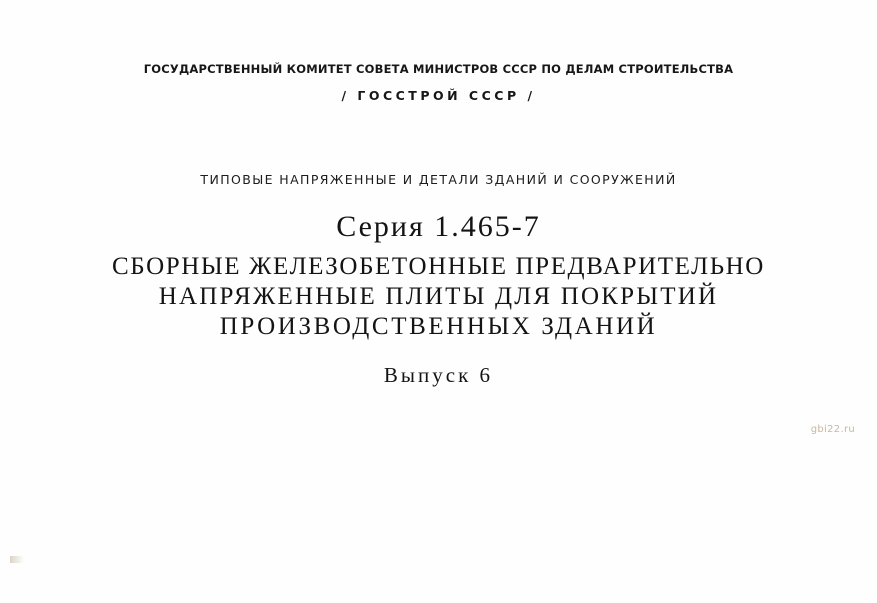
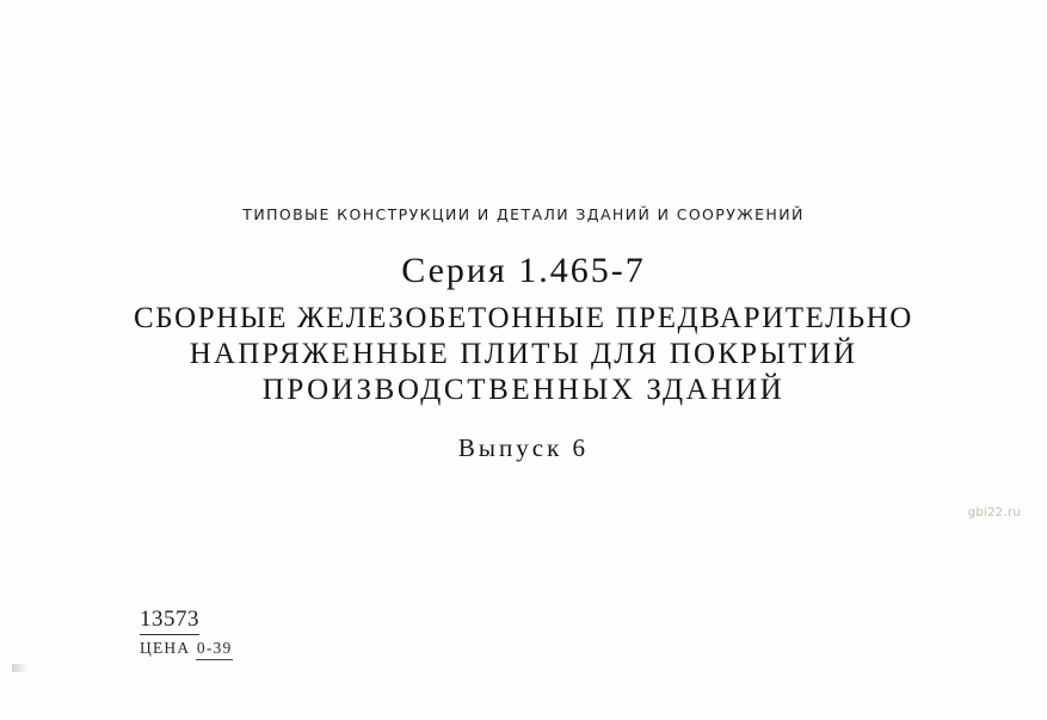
- ГОСУДАРСТВЕННЫЙ КОМИТЕТ СОВЕТА МИНИСТРОВ СССР ПО ДЕЛАМ СТРОИТЕЛЬСТВА
- / ГОССТРОЙ СССР /
- ТИПОВЫЕ НАПРЯЖЕННЫЕ И ДЕТАЛИ ЗДАНИЙ И СООРУЖЕНИЙ
+ ТИПОВЫЕ КОНСТРУКЦИИ И ДЕТАЛИ ЗДАНИЙ И СООРУЖЕНИЙ
  Серия 1.465-7
  СБОРНЫЕ ЖЕЛЕЗОБЕТОННЫЕ ПРЕДВАРИТЕЛЬНО
  НАПРЯЖЕННЫЕ ПЛИТЫ ДЛЯ ПОКРЫТИЙ
  ПРОИЗВОДСТВЕННЫХ ЗДАНИЙ
  Выпуск 6
+ 13573
+ ЦЕНА 0-39
  gbi22.ru
